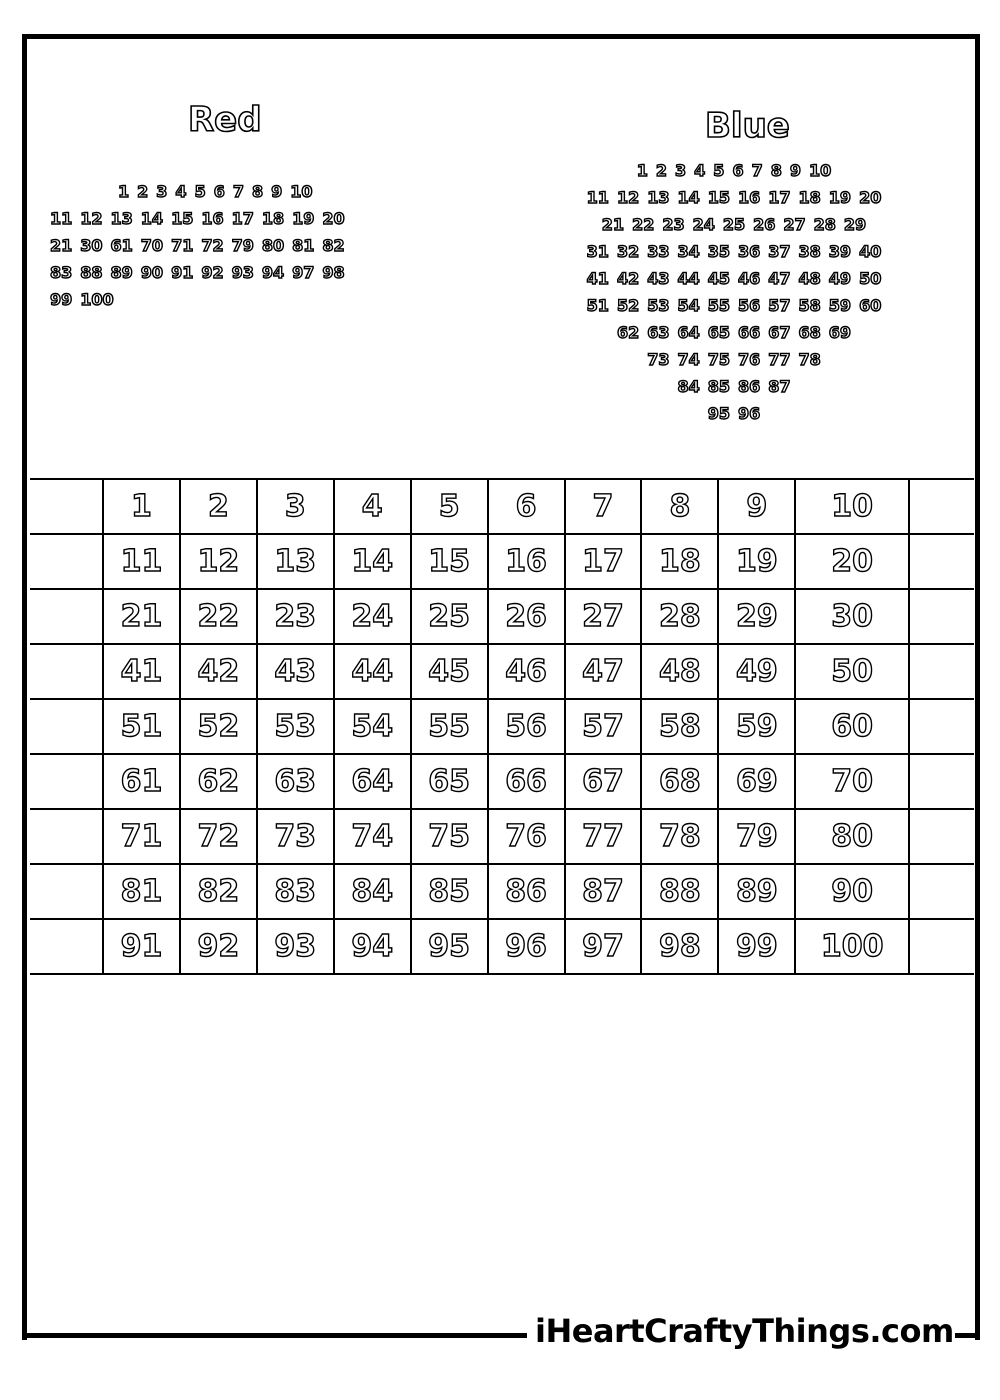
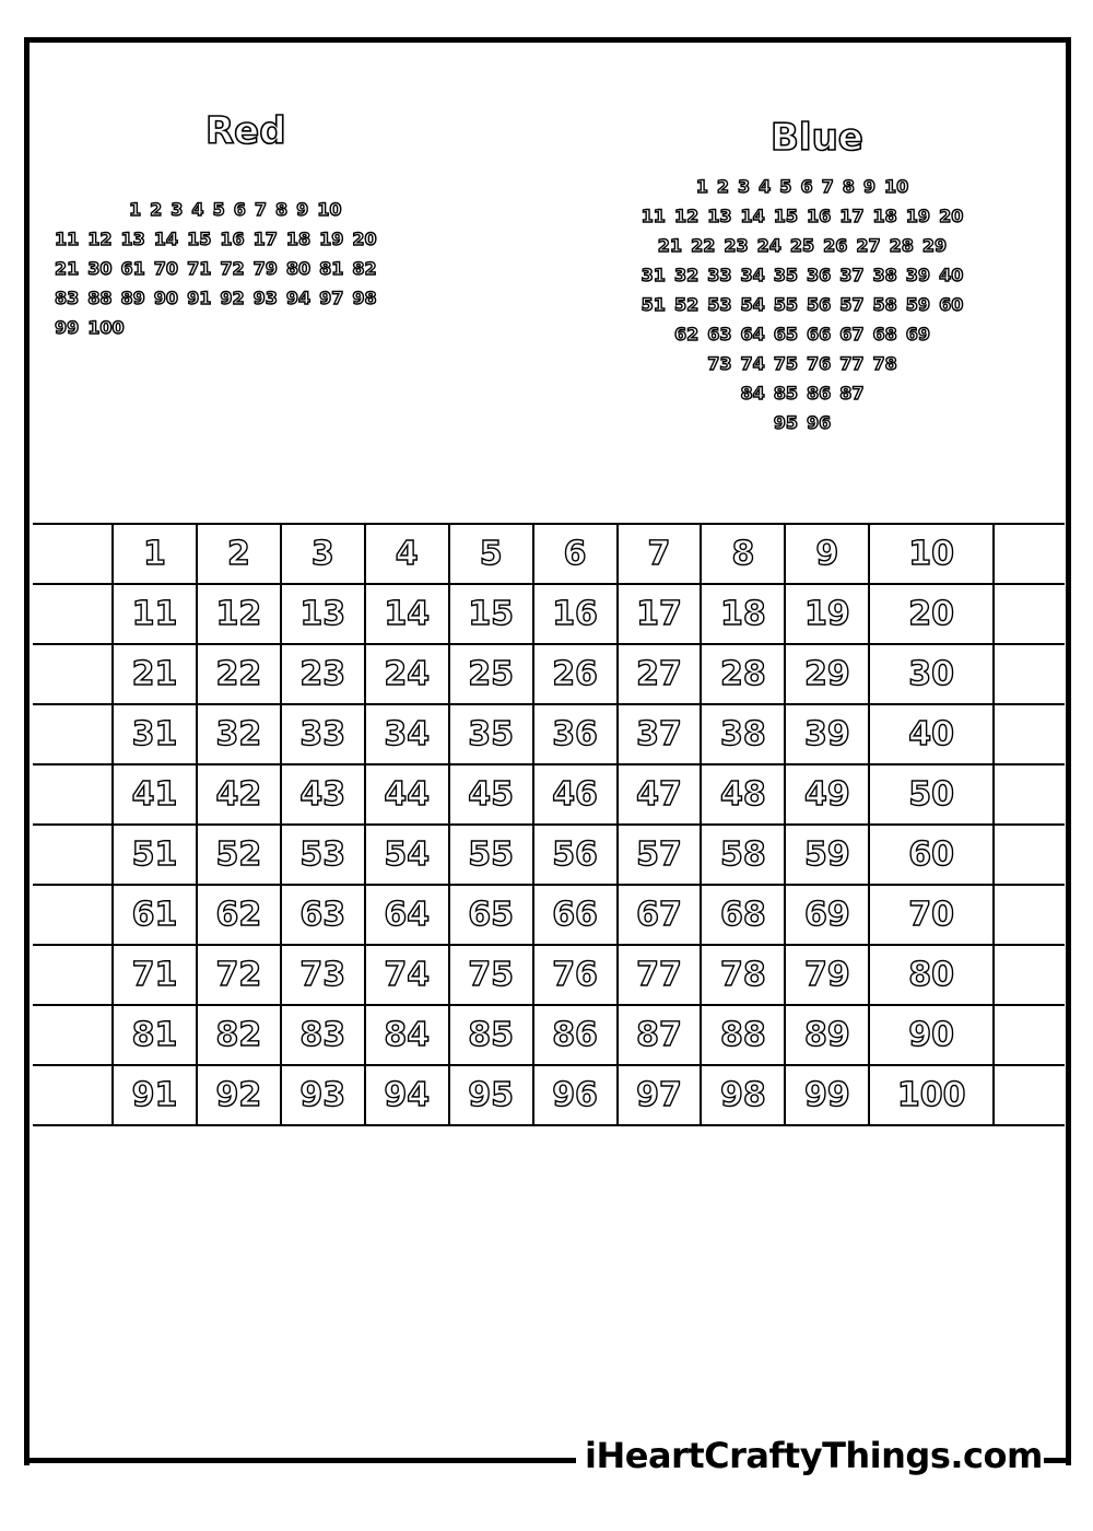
  Red
  1 2 3 4 5 6 7 8 9 10
  11 12 13 14 15 16 17 18 19 20
  21 30 61 70 71 72 79 80 81 82
  83 88 89 90 91 92 93 94 97 98
  99 100
  Blue
  1 2 3 4 5 6 7 8 9 10
  11 12 13 14 15 16 17 18 19 20
  21 22 23 24 25 26 27 28 29
  31 32 33 34 35 36 37 38 39 40
- 41 42 43 44 45 46 47 48 49 50
  51 52 53 54 55 56 57 58 59 60
  62 63 64 65 66 67 68 69
  73 74 75 76 77 78
  84 85 86 87
  95 96
  	1	2	3	4	5	6	7	8	9	10
  	11	12	13	14	15	16	17	18	19	20
  	21	22	23	24	25	26	27	28	29	30
+ 	31	32	33	34	35	36	37	38	39	40
  	41	42	43	44	45	46	47	48	49	50
  	51	52	53	54	55	56	57	58	59	60
  	61	62	63	64	65	66	67	68	69	70
  	71	72	73	74	75	76	77	78	79	80
  	81	82	83	84	85	86	87	88	89	90
  	91	92	93	94	95	96	97	98	99	100
  iHeartCraftyThings.com
